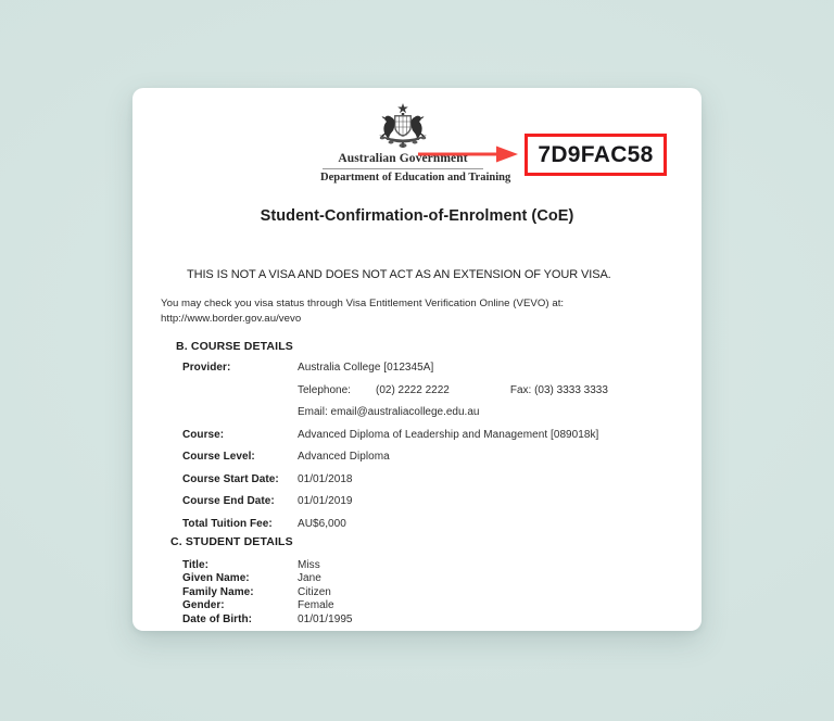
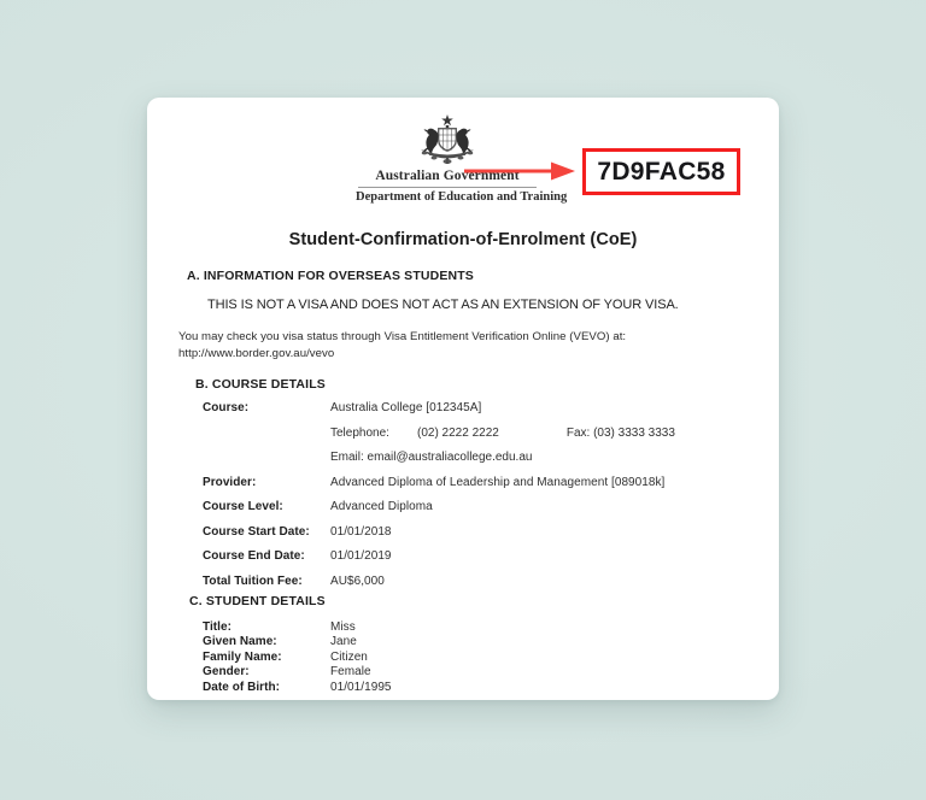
  Australian Government
  Department of Education and Training
  Student-Confirmation-of-Enrolment (CoE)
+ A. INFORMATION FOR OVERSEAS STUDENTS
  THIS IS NOT A VISA AND DOES NOT ACT AS AN EXTENSION OF YOUR VISA.
  You may check you visa status through Visa Entitlement Verification Online (VEVO) at:
  http://www.border.gov.au/vevo
  B. COURSE DETAILS
- Provider:
+ Course:
  Australia College [012345A]
  Telephone:
  (02) 2222 2222
  Fax: (03) 3333 3333
  Email: email@australiacollege.edu.au
- Course:
+ Provider:
  Advanced Diploma of Leadership and Management [089018k]
  Course Level:
  Advanced Diploma
  Course Start Date:
  01/01/2018
  Course End Date:
  01/01/2019
  Total Tuition Fee:
  AU$6,000
  C. STUDENT DETAILS
  Title:
  Miss
  Given Name:
  Jane
  Family Name:
  Citizen
  Gender:
  Female
  Date of Birth:
  01/01/1995
  7D9FAC58
